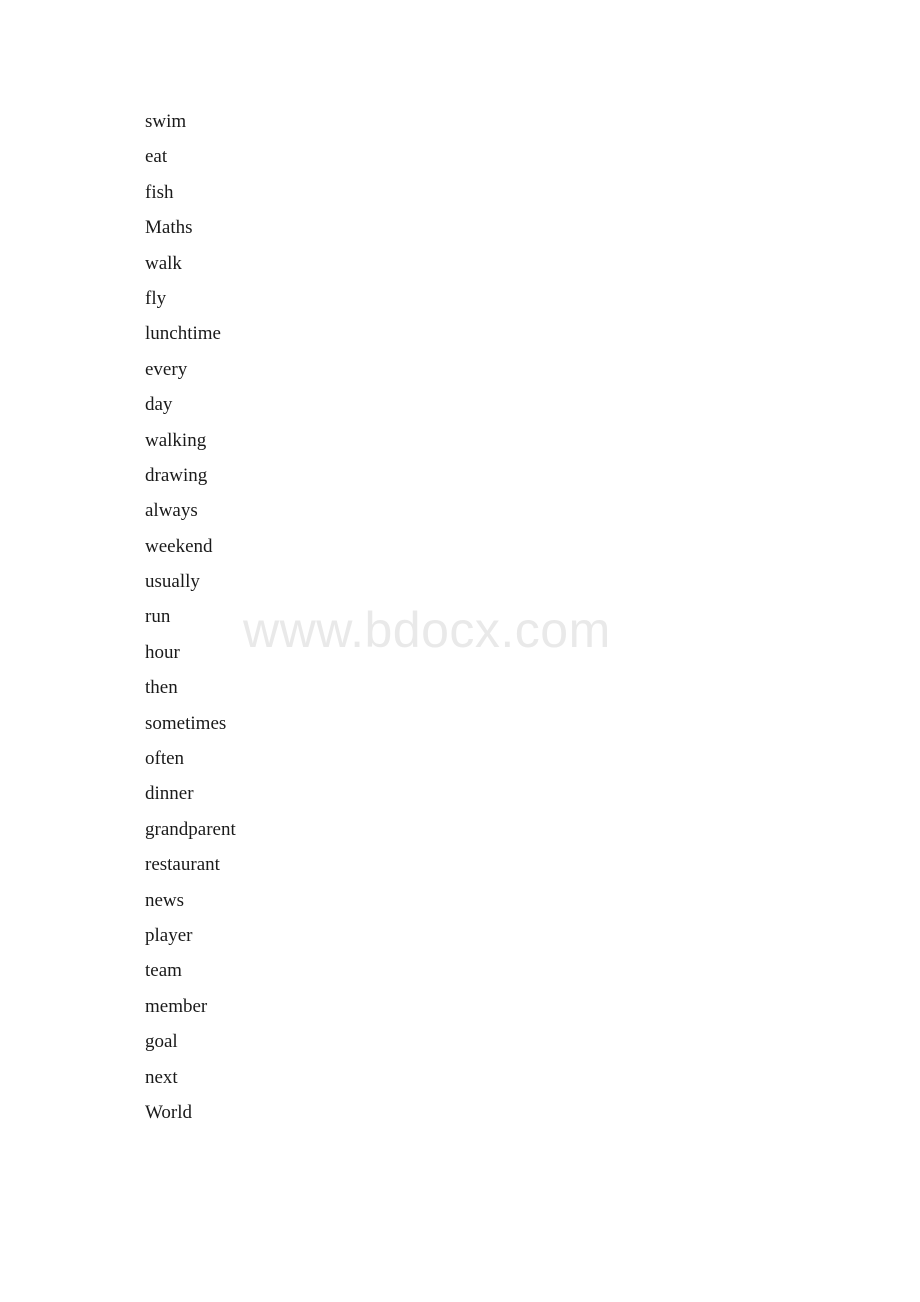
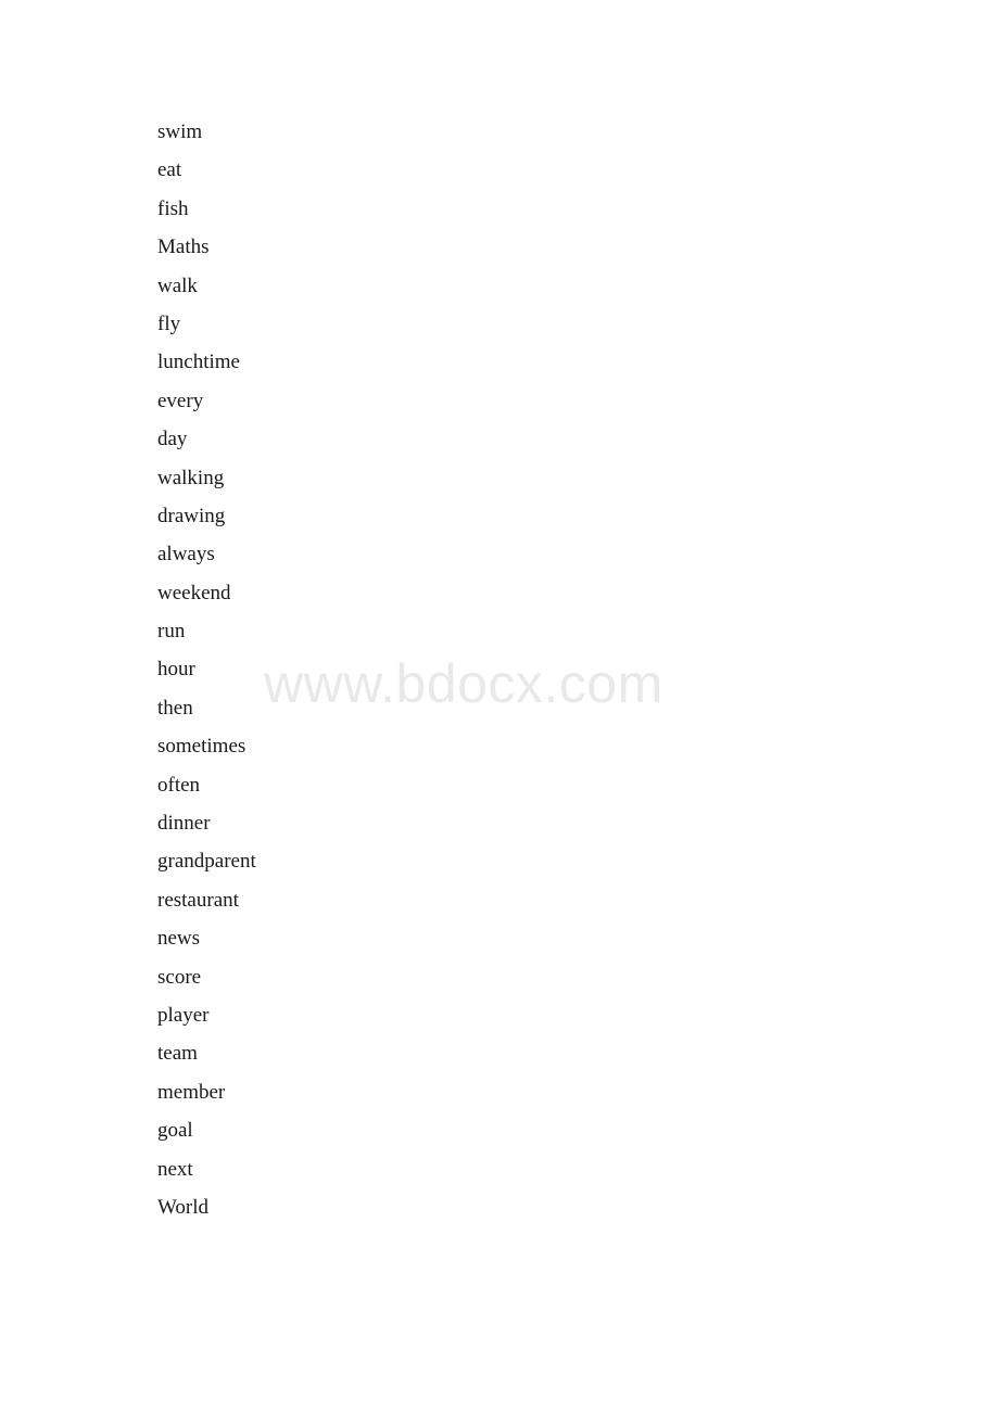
  swim
  eat
  fish
  Maths
  walk
  fly
  lunchtime
  every
  day
  walking
  drawing
  always
  weekend
- usually
  run
  hour
  then
  sometimes
  often
  dinner
  grandparent
  restaurant
  news
+ score
  player
  team
  member
  goal
  next
  World
